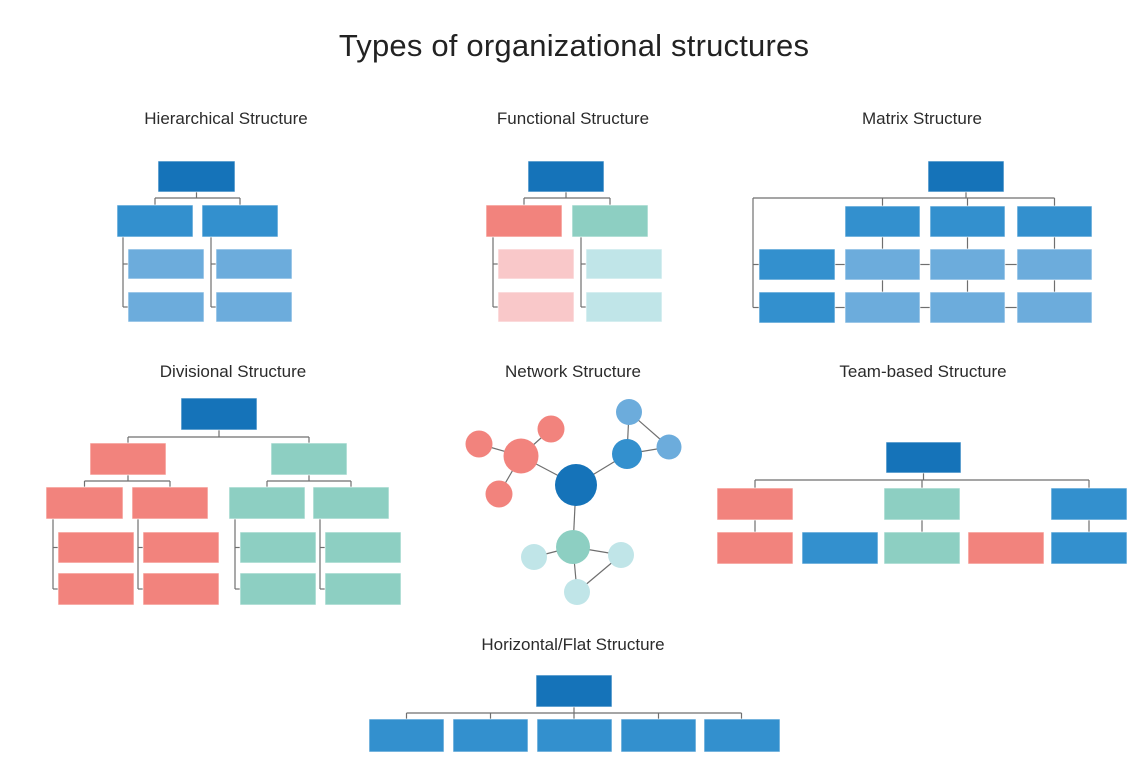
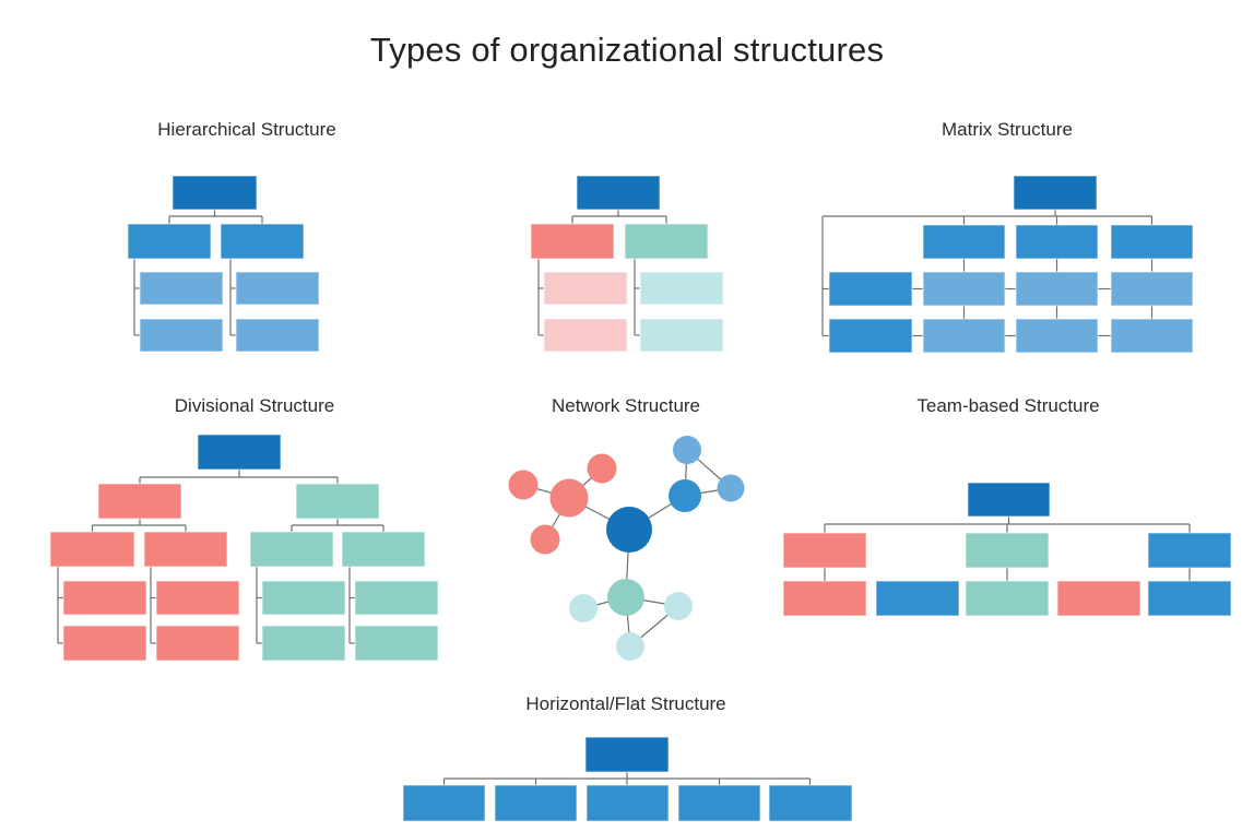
  Types of organizational structures
  Hierarchical Structure
- Functional Structure
  Matrix Structure
  Divisional Structure
  Network Structure
  Team-based Structure
  Horizontal/Flat Structure
